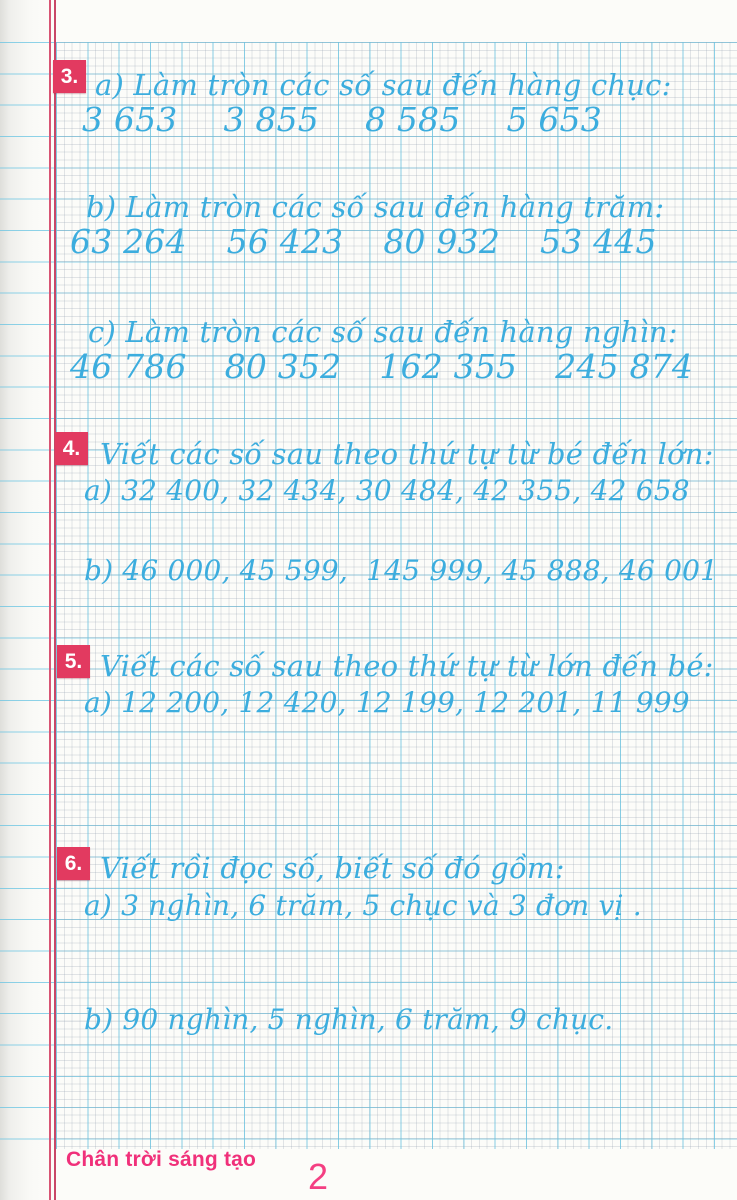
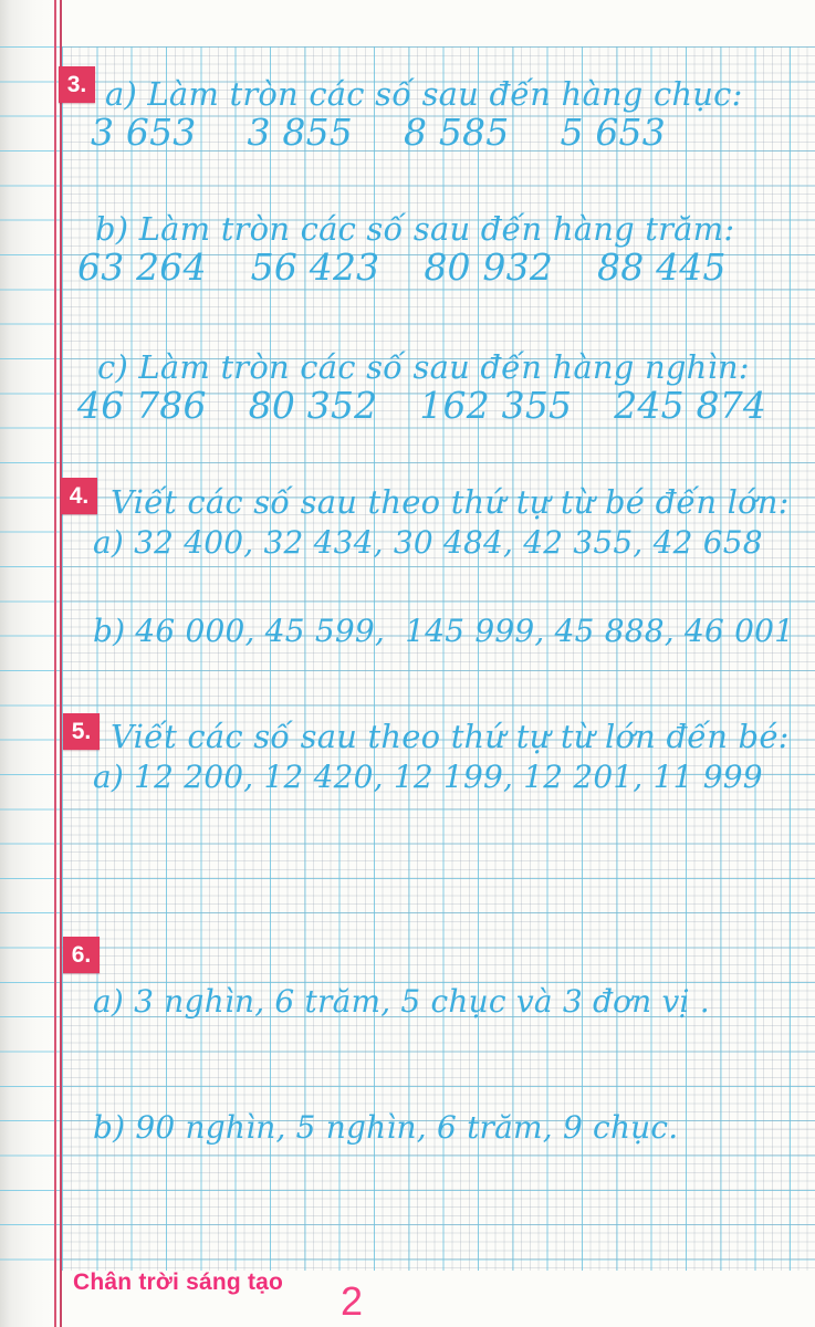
  3.
  a) Làm tròn các số sau đến hàng chục:
  3 653
  3 855
  8 585
  5 653
  b) Làm tròn các số sau đến hàng trăm:
  63 264
  56 423
  80 932
- 53 445
+ 88 445
  c) Làm tròn các số sau đến hàng nghìn:
  46 786
  80 352
  162 355
  245 874
  4.
  Viết các số sau theo thứ tự từ bé đến lớn:
  a) 32 400, 32 434, 30 484, 42 355, 42 658
  b) 46 000, 45 599, 145 999, 45 888, 46 001
  5.
  Viết các số sau theo thứ tự từ lớn đến bé:
  a) 12 200, 12 420, 12 199, 12 201, 11 999
  6.
- Viết rồi đọc số, biết số đó gồm:
  a) 3 nghìn, 6 trăm, 5 chục và 3 đơn vị .
  b) 90 nghìn, 5 nghìn, 6 trăm, 9 chục.
  Chân trời sáng tạo
  2
